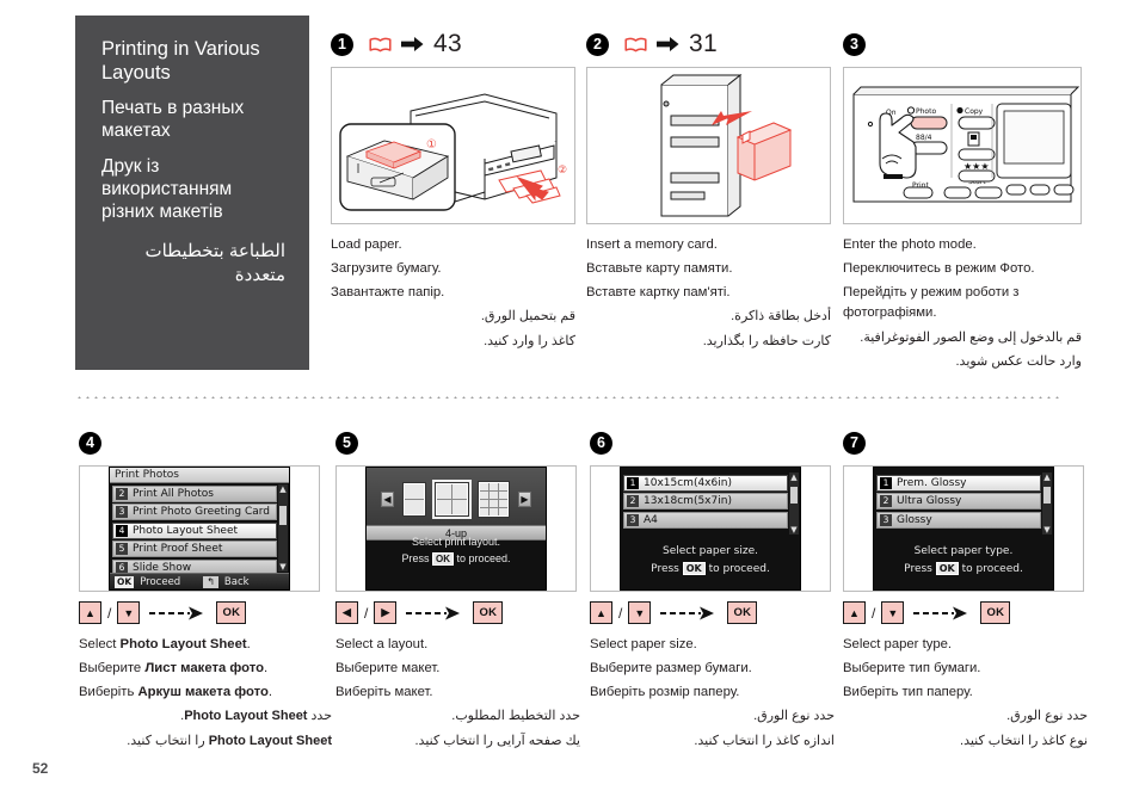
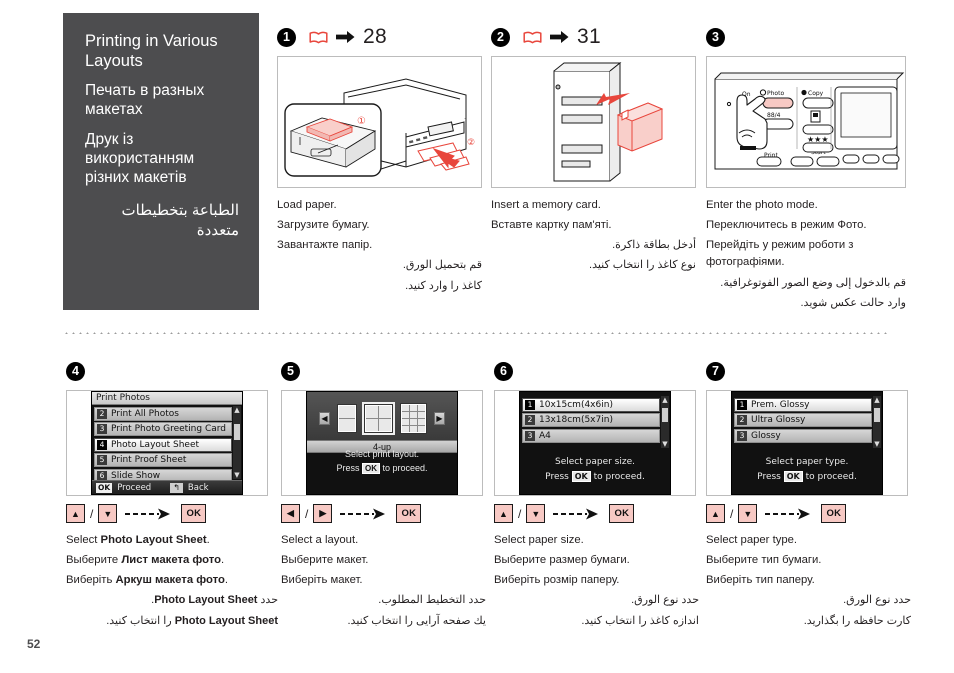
  Printing in Various Layouts
  Печать в разных макетах
  Друк із використанням різних макетів
  الطباعة بتخطيطات متعددة
  1
- 43
+ 28
  ②
  ①
  Load paper.
  Загрузите бумагу.
  Завантажте папір.
  قم بتحميل الورق.
  کاغذ را وارد کنید.
  2
  31
  Insert a memory card.
- Вставьте карту памяти.
  Вставте картку пам'яті.
  أدخل بطاقة ذاكرة.
- کارت حافظه را بگذارید.
+ نوع کاغذ را انتخاب کنید.
  3
  ★★★
  Enter the photo mode.
  Переключитесь в режим Фото.
  Перейдіть у режим роботи з фотографіями.
  قم بالدخول إلى وضع الصور الفوتوغرافية.
  وارد حالت عکس شوید.
  4
  Print Photos
  2
  Print All Photos
  3
  Print Photo Greeting Card
  4
  Photo Layout Sheet
  5
  Print Proof Sheet
  6
  Slide Show
  ▲
  ▼
  OK
  Proceed
  ↰
  Back
  ▲
  /
  ▼
  OK
  Select Photo Layout Sheet.
  Выберите Лист макета фото.
  Виберіть Аркуш макета фото.
  حدد Photo Layout Sheet.
  Photo Layout Sheet را انتخاب کنید.
  5
  ◀
  ▶
  4-up
  Select print layout.
  Press OK to proceed.
  ◀
  /
  ▶
  OK
  Select a layout.
  Выберите макет.
  Виберіть макет.
  حدد التخطيط المطلوب.
  يك صفحه آرایی را انتخاب کنید.
  6
  1
  10x15cm(4x6in)
  2
  13x18cm(5x7in)
  3
  A4
  ▲
  ▼
  Select paper size.
  Press OK to proceed.
  ▲
  /
  ▼
  OK
  Select paper size.
  Выберите размер бумаги.
  Виберіть розмір паперу.
  حدد نوع الورق.
  اندازه کاغذ را انتخاب کنید.
  7
  1
  Prem. Glossy
  2
  Ultra Glossy
  3
  Glossy
  ▲
  ▼
  Select paper type.
  Press OK to proceed.
  ▲
  /
  ▼
  OK
  Select paper type.
  Выберите тип бумаги.
  Виберіть тип паперу.
  حدد نوع الورق.
- نوع کاغذ را انتخاب کنید.
+ کارت حافظه را بگذارید.
  52
